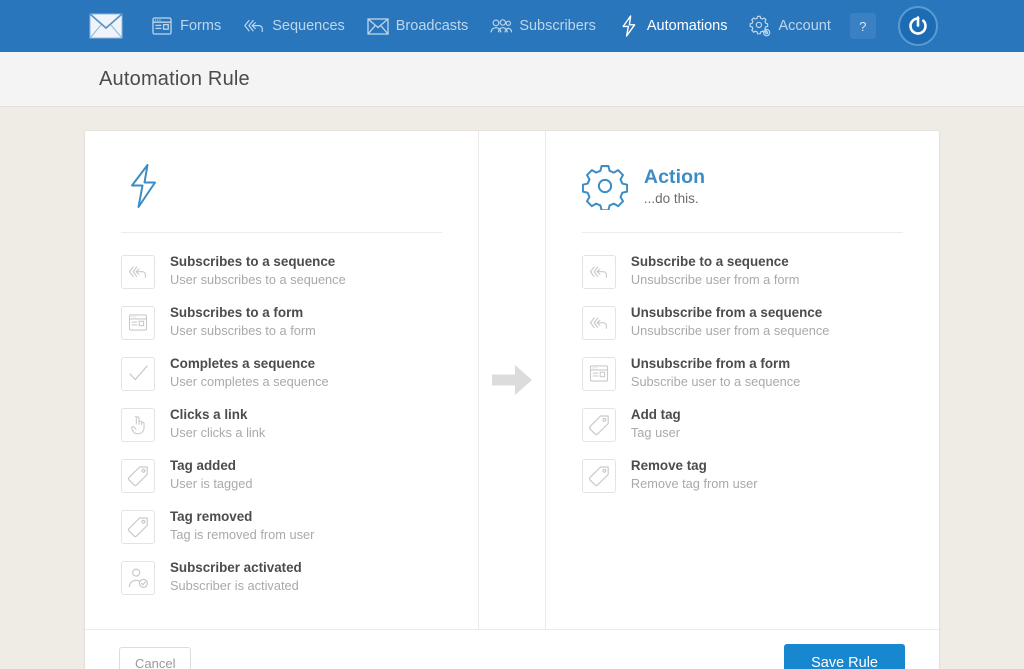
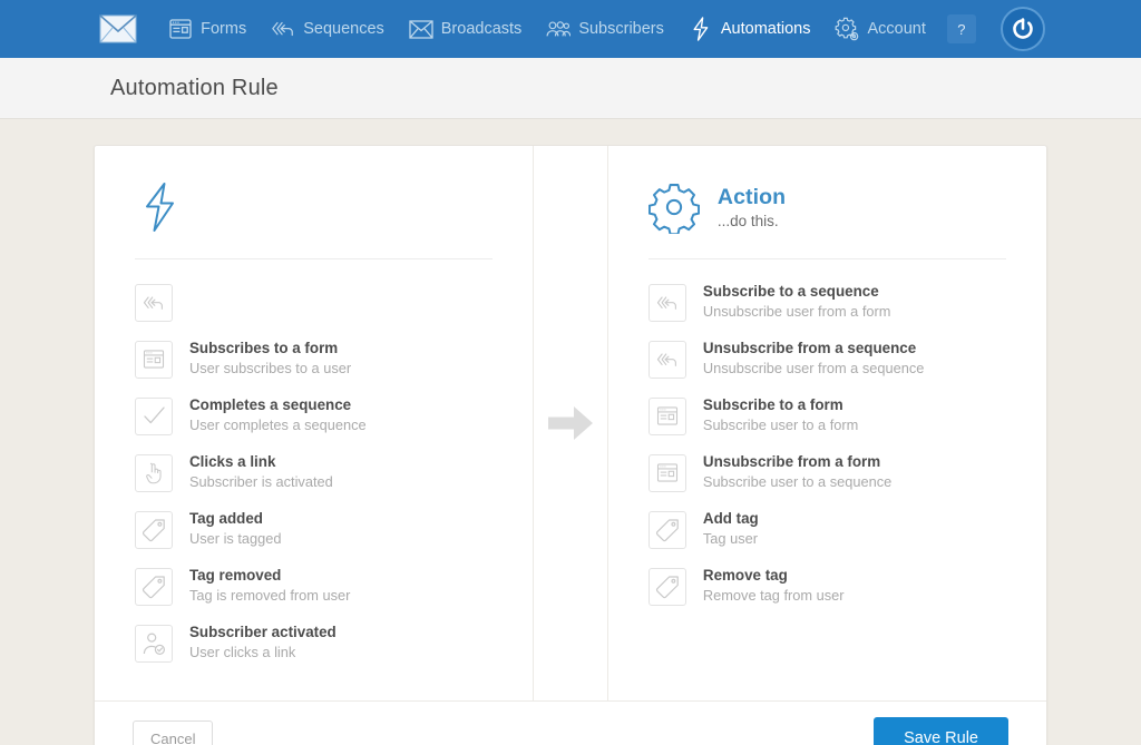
  Forms
  Sequences
  Broadcasts
  Subscribers
  Automations
  Account
  ?
  Automation Rule
- Subscribes to a sequence
- User subscribes to a sequence
  Subscribes to a form
- User subscribes to a form
+ User subscribes to a user
  Completes a sequence
  User completes a sequence
  Clicks a link
- User clicks a link
+ Subscriber is activated
  Tag added
  User is tagged
  Tag removed
  Tag is removed from user
  Subscriber activated
- Subscriber is activated
+ User clicks a link
  Action
  ...do this.
  Subscribe to a sequence
  Unsubscribe user from a form
  Unsubscribe from a sequence
  Unsubscribe user from a sequence
+ Subscribe to a form
+ Subscribe user to a form
  Unsubscribe from a form
  Subscribe user to a sequence
  Add tag
  Tag user
  Remove tag
  Remove tag from user
  Cancel
  Save Rule
